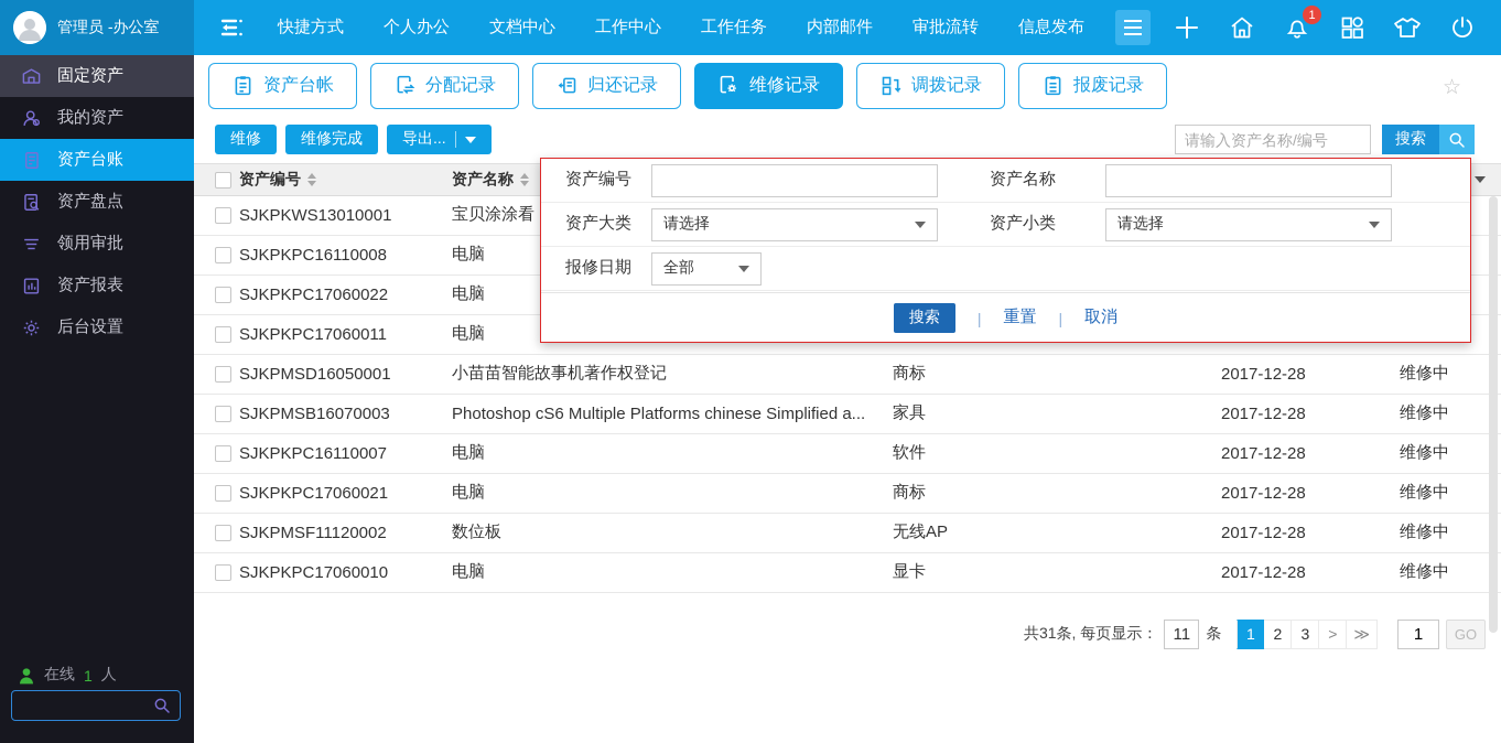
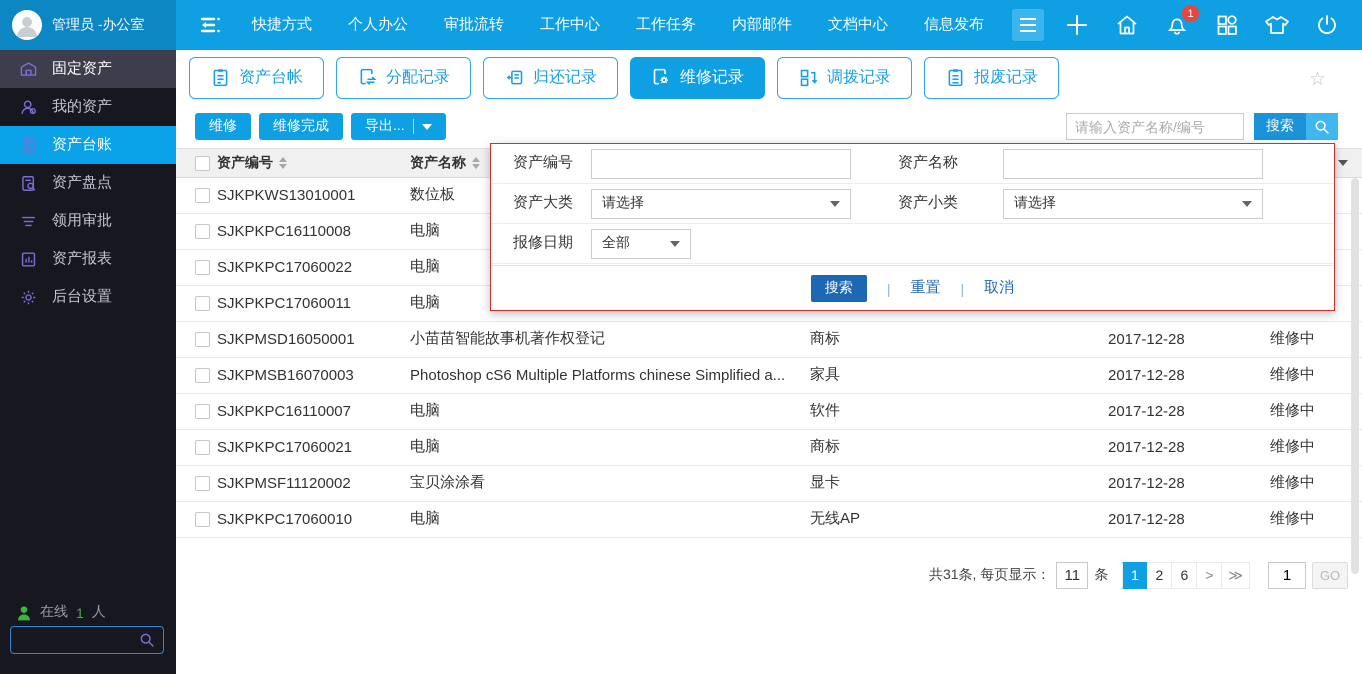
  管理员 -办公室
  快捷方式
  个人办公
- 文档中心
+ 审批流转
  工作中心
  工作任务
  内部邮件
- 审批流转
+ 文档中心
  信息发布
  1
  固定资产
  我的资产
  资产台账
  资产盘点
  领用审批
  资产报表
  后台设置
  在线
  1
  人
  资产台帐
  分配记录
  归还记录
  维修记录
  调拨记录
  报废记录
  ☆
  维修
  维修完成
  导出...
  请输入资产名称/编号
  搜索
  资产编号
  资产名称
  SJKPKWS13010001
- 宝贝涂涂看
+ 数位板
  SJKPKPC16110008
  电脑
  SJKPKPC17060022
  电脑
  SJKPKPC17060011
  电脑
  SJKPMSD16050001
  小苗苗智能故事机著作权登记
  商标
  2017-12-28
  维修中
  SJKPMSB16070003
  Photoshop cS6 Multiple Platforms chinese Simplified a...
  家具
  2017-12-28
  维修中
  SJKPKPC16110007
  电脑
  软件
  2017-12-28
  维修中
  SJKPKPC17060021
  电脑
  商标
  2017-12-28
  维修中
  SJKPMSF11120002
- 数位板
+ 宝贝涂涂看
- 无线AP
+ 显卡
  2017-12-28
  维修中
  SJKPKPC17060010
  电脑
- 显卡
+ 无线AP
  2017-12-28
  维修中
  共31条, 每页显示：
  11
  条
  1
  2
- 3
+ 6
  >
  ≫
  1
  GO
  资产编号
  资产名称
  资产大类
  请选择
  资产小类
  请选择
  报修日期
  全部
  搜索
  |
  重置
  |
  取消
